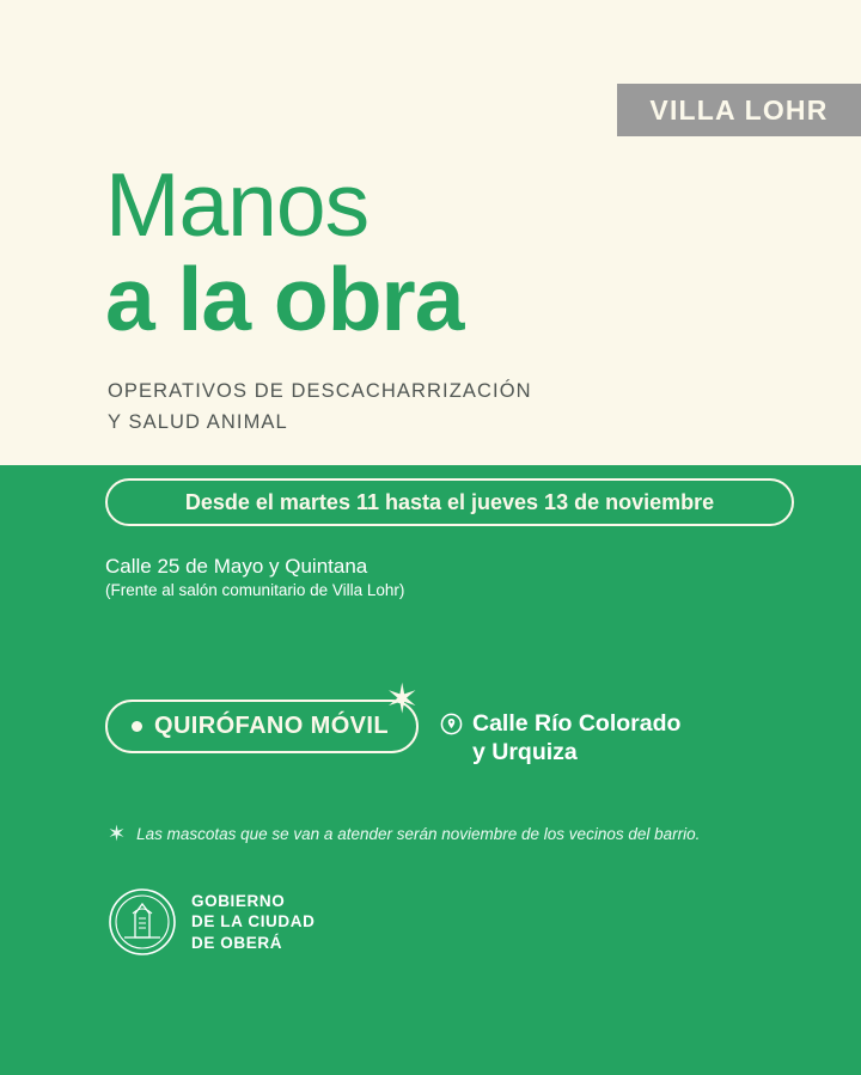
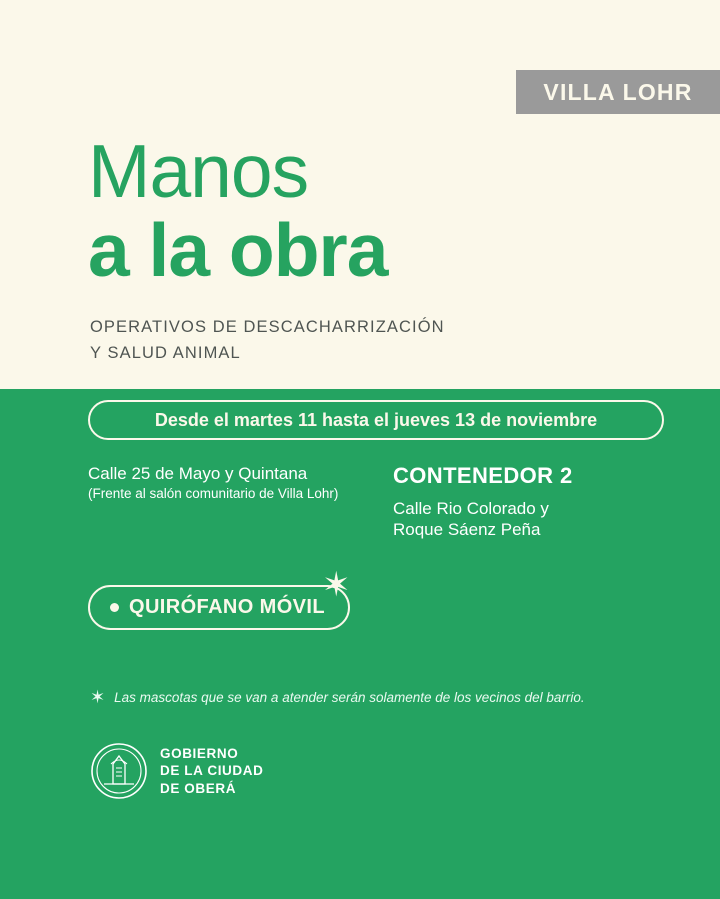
  VILLA LOHR
  Manos
  a la obra
  OPERATIVOS DE DESCACHARRIZACIÓN
  Y SALUD ANIMAL
  Desde el martes 11 hasta el jueves 13 de noviembre
  Calle 25 de Mayo y Quintana
  (Frente al salón comunitario de Villa Lohr)
+ CONTENEDOR 2
+ Calle Rio Colorado y
+ Roque Sáenz Peña
  QUIRÓFANO MÓVIL
  ✶
- Calle Río Colorado
- y Urquiza
  ✶
- Las mascotas que se van a atender serán noviembre de los vecinos del barrio.
+ Las mascotas que se van a atender serán solamente de los vecinos del barrio.
  GOBIERNO
  DE LA CIUDAD
  DE OBERÁ
